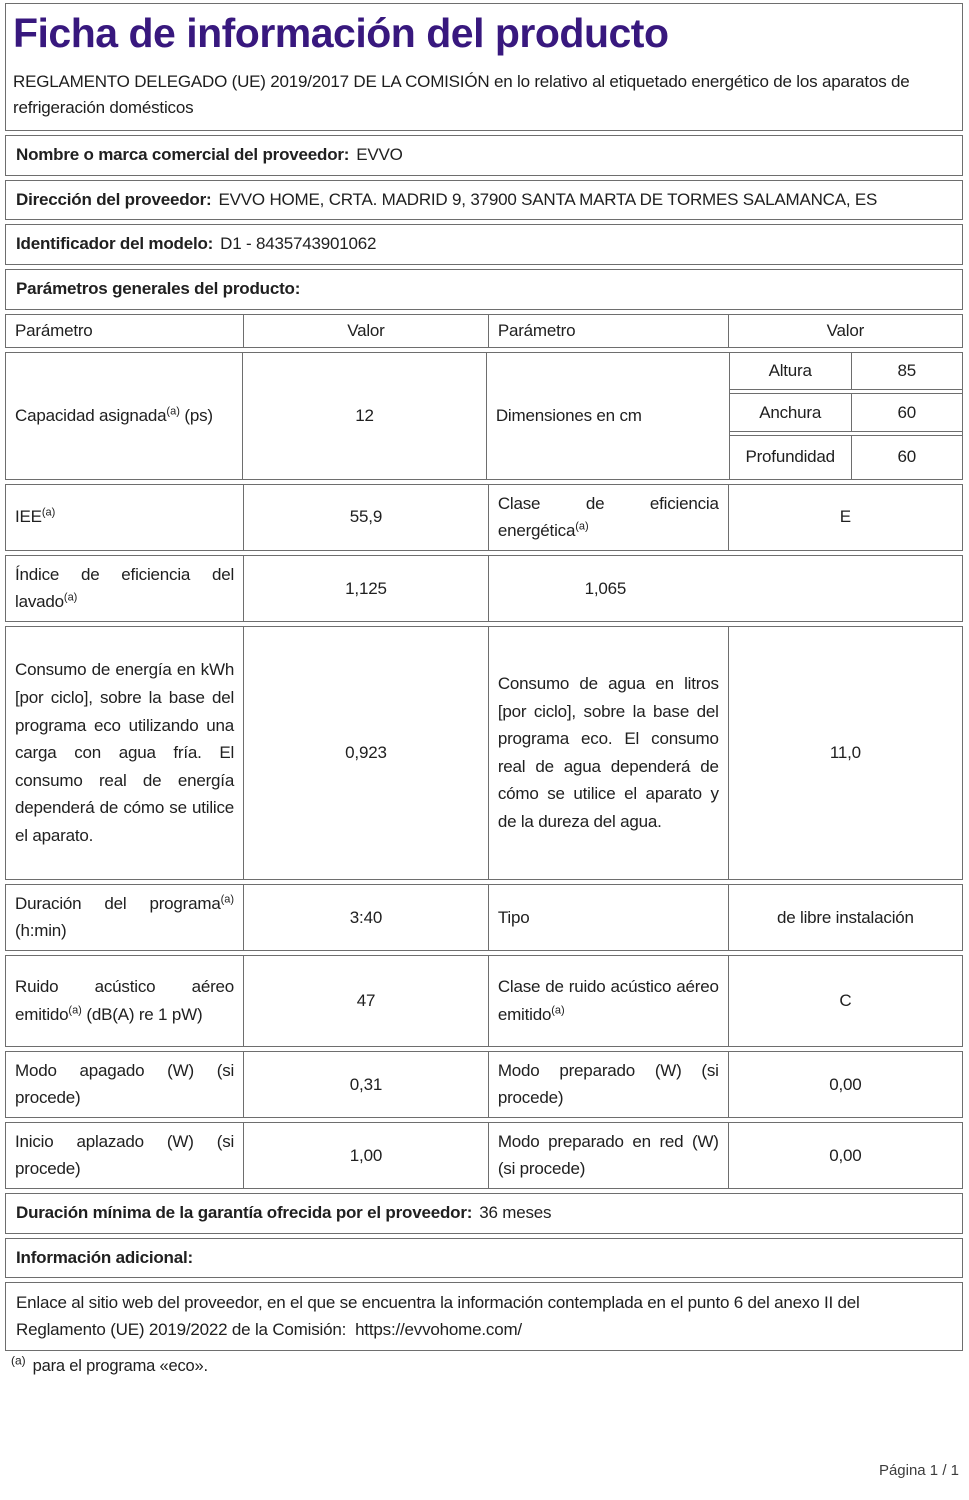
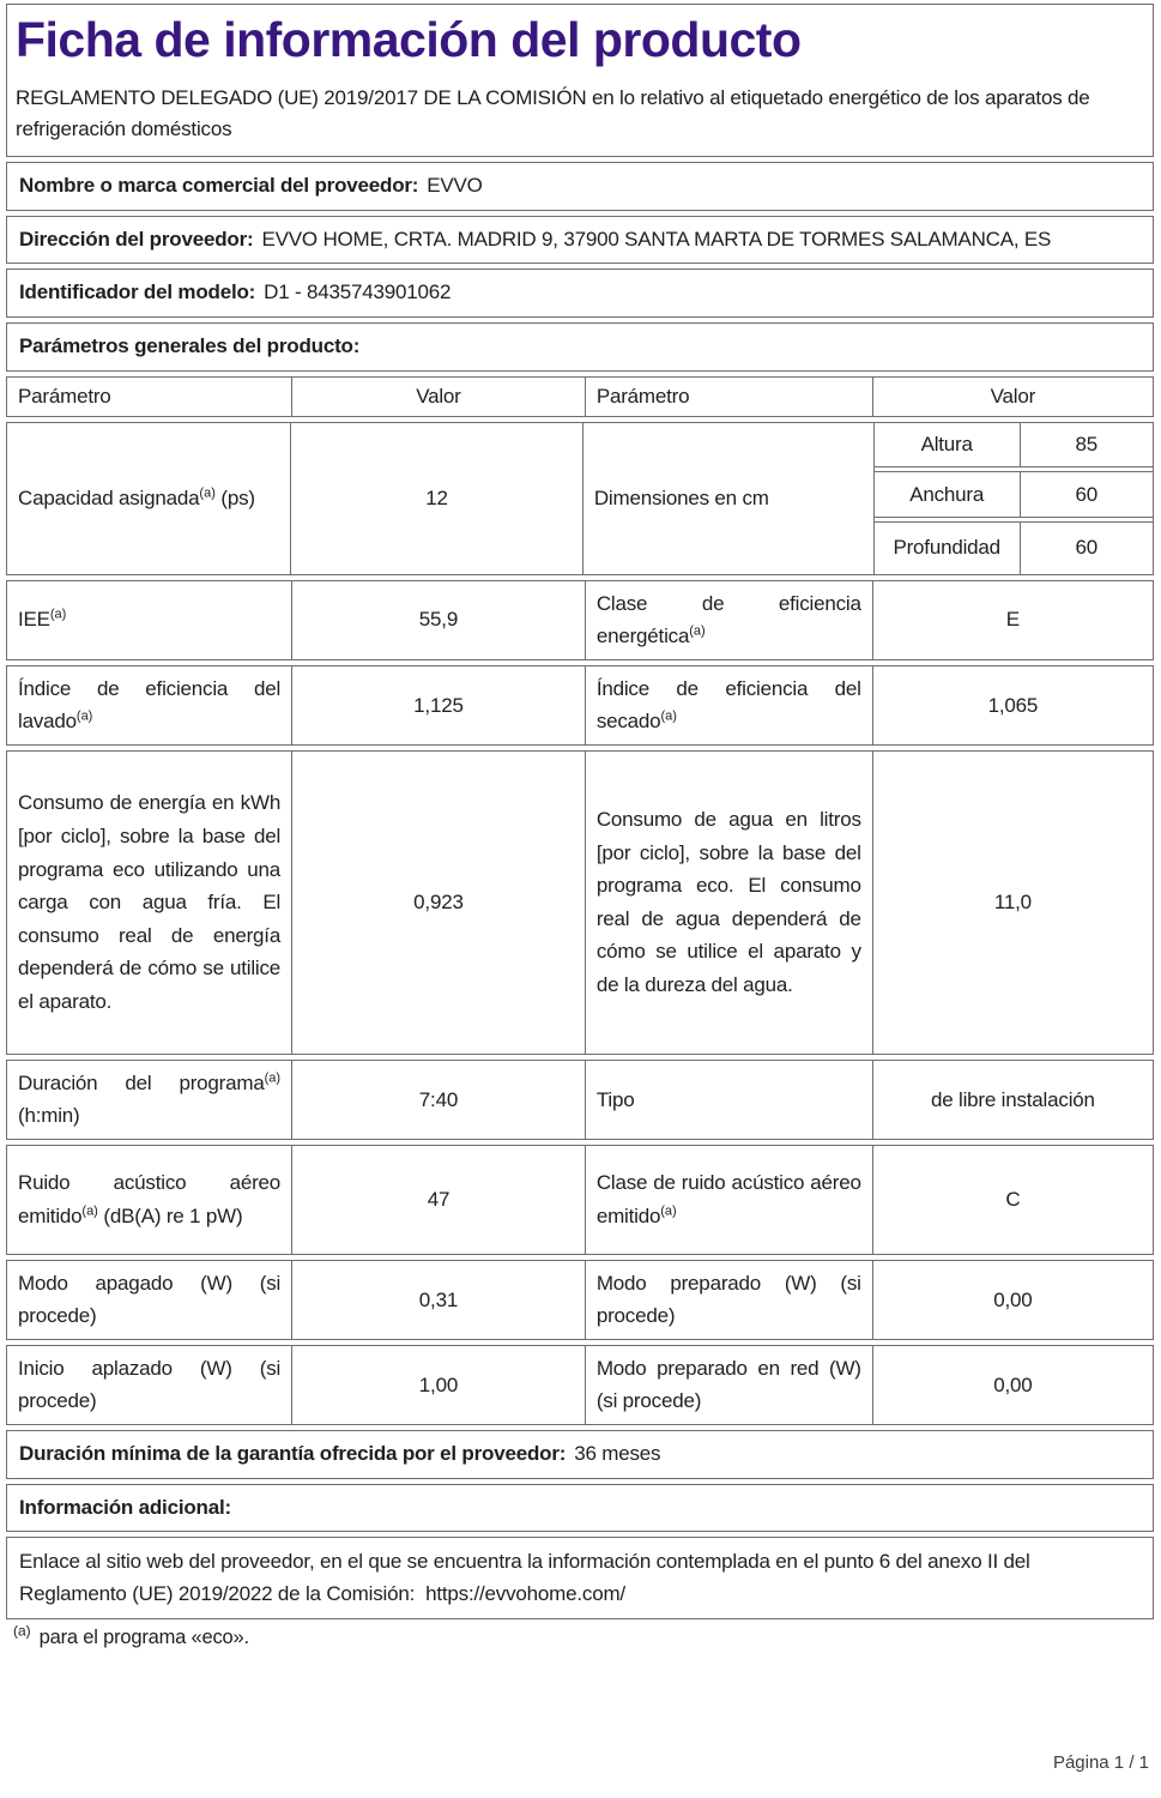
  Ficha de información del producto
  REGLAMENTO DELEGADO (UE) 2019/2017 DE LA COMISIÓN en lo relativo al etiquetado energético de los aparatos de refrigeración domésticos
  Nombre o marca comercial del proveedor: EVVO
  Dirección del proveedor: EVVO HOME, CRTA. MADRID 9, 37900 SANTA MARTA DE TORMES SALA­MANCA, ES
  Identificador del modelo: D1 - 8435743901062
  Parámetros generales del producto:
  Parámetro
  Valor
  Parámetro
  Valor
  Capacidad asignada(a) (ps)
  12
  Dimensiones en cm
  Altura
  85
  Anchura
  60
  Profun­didad
  60
  IEE(a)
  55,9
  Clase de eficiencia energética(a)
  E
  Índice de eficiencia del lavado(a)
  1,125
+ Índice de eficiencia del secado(a)
  1,065
  Consumo de energía en kWh [por ciclo], so­bre la base del progra­ma eco utilizando una carga con agua fría. El consumo real de ener­gía dependerá de có­mo se utilice el apara­to.
  0,923
  Consumo de agua en litros [por ciclo], sobre la base del programa eco. El consumo real de agua dependerá de cómo se utilice el apa­rato y de la dureza del agua.
  11,0
  Duración del progra­ma(a) (h:min)
- 3:40
+ 7:40
  Tipo
  de libre instalación
  Ruido acústico aéreo emitido(a) (dB(A) re 1 pW)
  47
  Clase de ruido acústico aéreo emitido(a)
  C
  Modo apagado (W) (si procede)
  0,31
  Modo preparado (W) (si procede)
  0,00
  Inicio aplazado (W) (si procede)
  1,00
  Modo preparado en red (W) (si procede)
  0,00
  Duración mínima de la garantía ofrecida por el proveedor: 36 meses
  Información adicional:
  Enlace al sitio web del proveedor, en el que se encuentra la información contemplada en el punto 6 del anexo II del Reglamento (UE) 2019/2022 de la Comisión: https://evvohome.com/
  (a) para el programa «eco».
  Página 1 / 1
